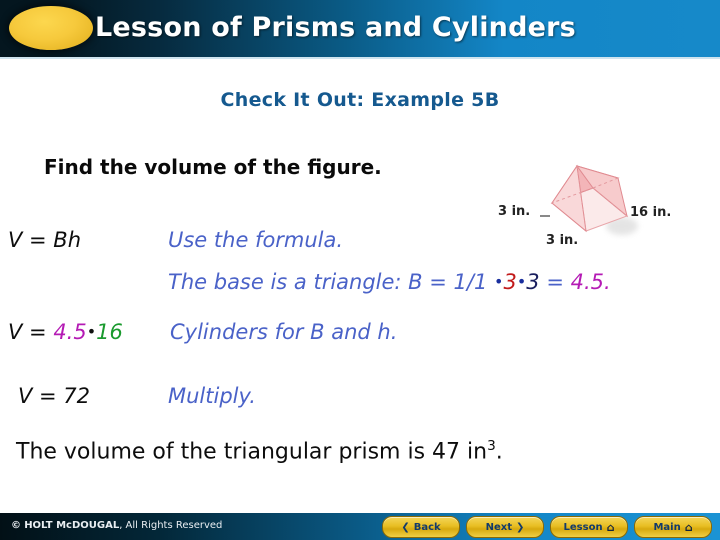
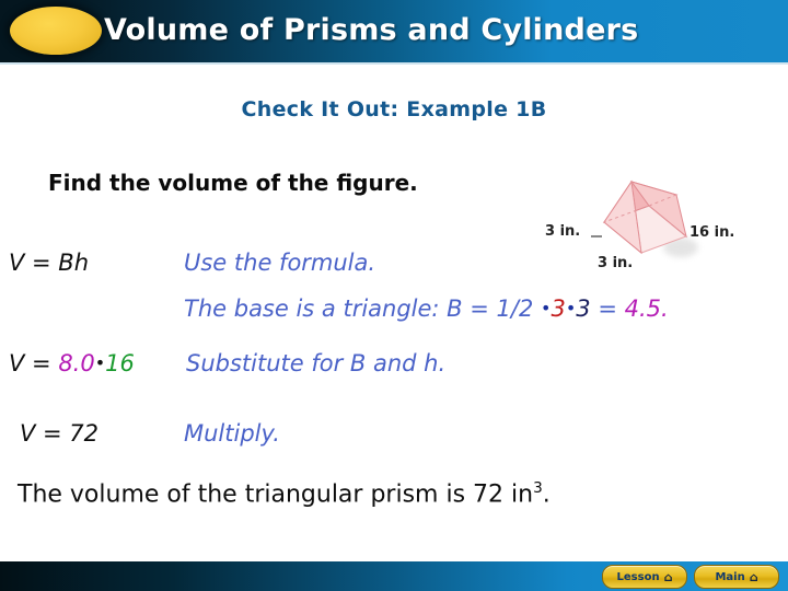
- Lesson of Prisms and Cylinders
+ Volume of Prisms and Cylinders
- Check It Out: Example 5B
+ Check It Out: Example 1B
  Find the volume of the figure.
  3 in.
  3 in.
  16 in.
  V = Bh
  Use the formula.
- The base is a triangle: B = 1/1 •3•3 = 4.5.
+ The base is a triangle: B = 1/2 •3•3 = 4.5.
- V = 4.5•16
+ V = 8.0•16
- Cylinders for B and h.
+ Substitute for B and h.
  V = 72
  Multiply.
- The volume of the triangular prism is 47 in3.
+ The volume of the triangular prism is 72 in3.
- © HOLT McDOUGAL, All Rights Reserved
- ❮
- Back
- Next
- ❯
  Lesson
  ⌂
  Main
  ⌂
